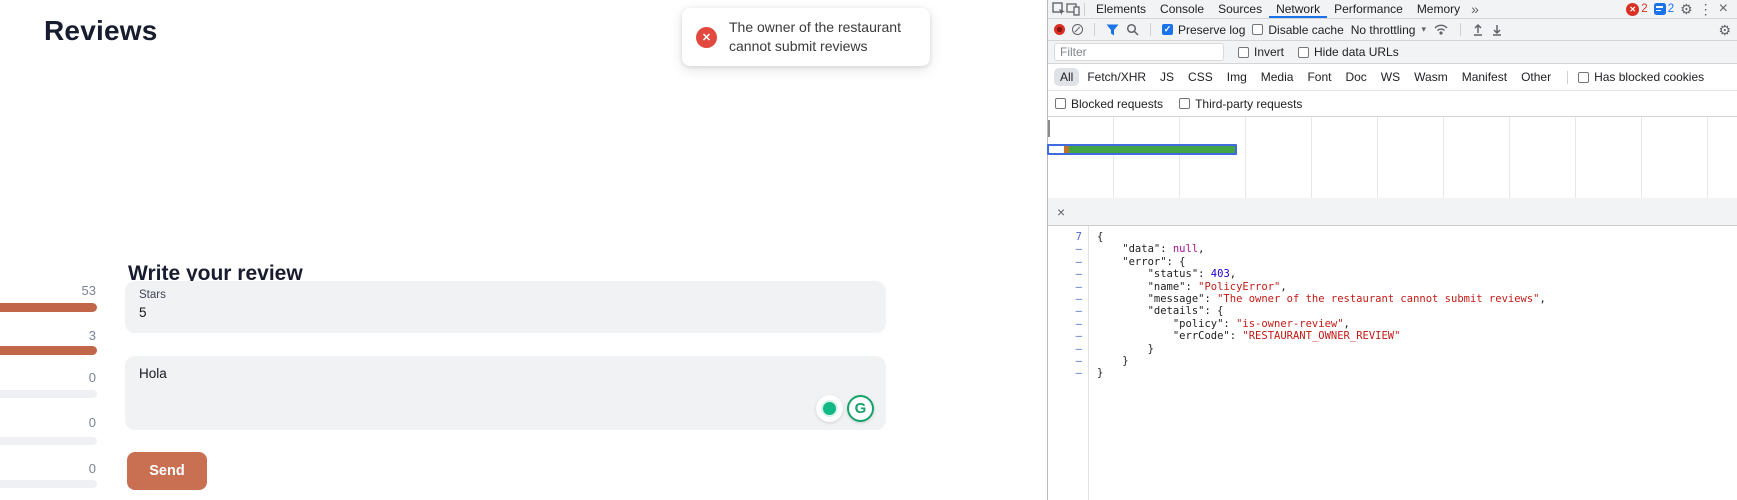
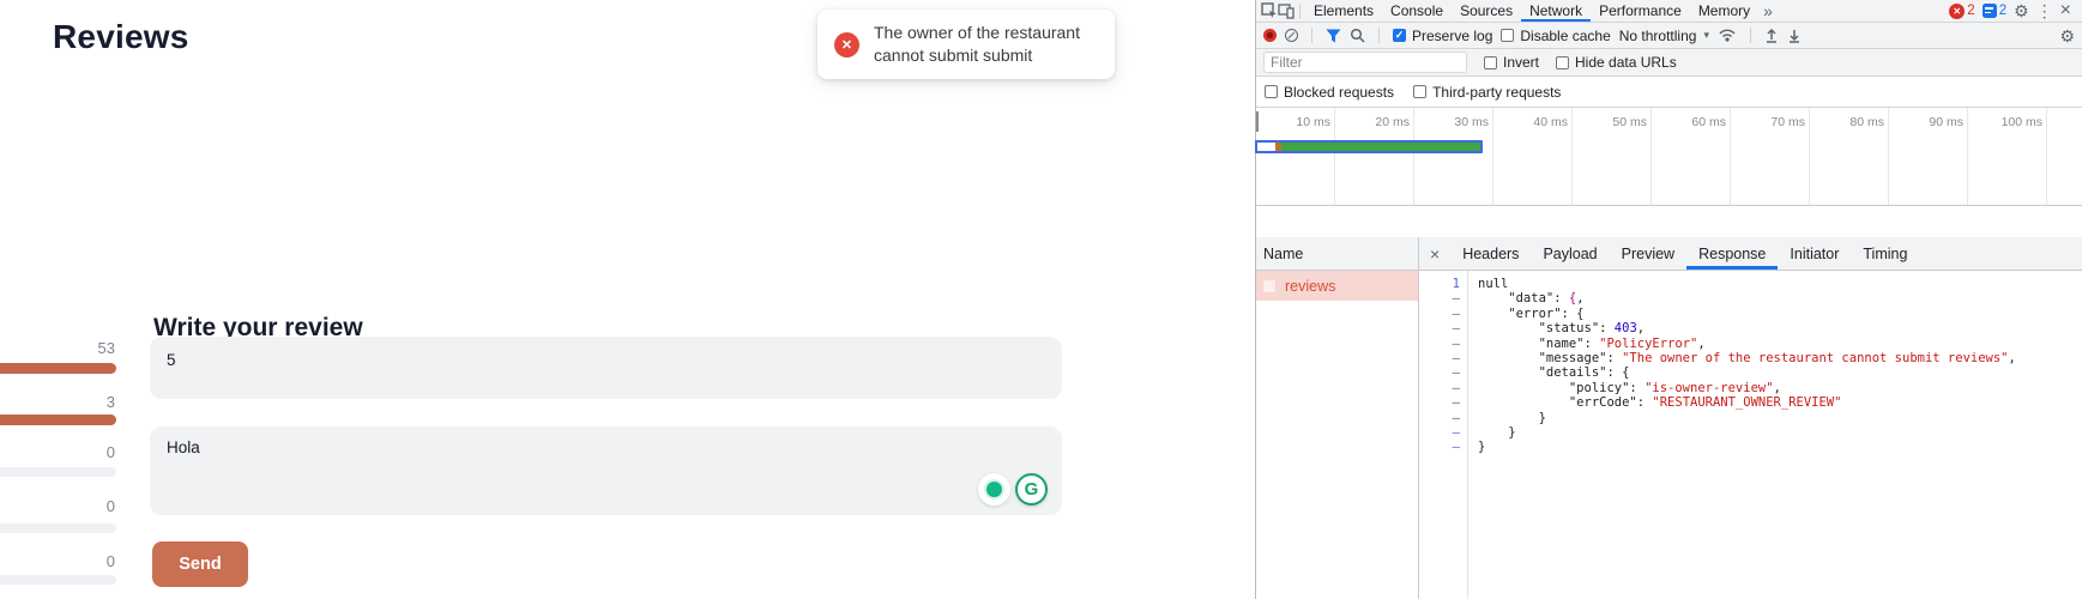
  Reviews
  ✕
- The owner of the restaurant cannot submit reviews
+ The owner of the restaurant cannot submit submit
  53
  3
  0
  0
  0
  Write your review
- Stars
  5
  Hola
  G
  Send
  Elements
  Console
  Sources
  Network
  Performance
  Memory
  »
  ✕
  2
  2
  ⚙
  ⋮
  ×
  ✓
  Preserve log
  Disable cache
  No throttling
  ▾
  ⚙
  Filter
  Invert
  Hide data URLs
- All
- Fetch/XHR
- JS
- CSS
- Img
- Media
- Font
- Doc
- WS
- Wasm
- Manifest
- Other
- Has blocked cookies
  Blocked requests
  Third-party requests
+ 10 ms
+ 20 ms
+ 30 ms
+ 40 ms
+ 50 ms
+ 60 ms
+ 70 ms
+ 80 ms
+ 90 ms
+ 100 ms
+ Name
+ reviews
  ×
+ Headers
+ Payload
+ Preview
+ Response
+ Initiator
+ Timing
- 7
+ 1
- {
+ null
  –
- "data": null,
+ "data": {,
  –
  "error": {
  –
  "status": 403,
  –
  "name": "PolicyError",
  –
  "message": "The owner of the restaurant cannot submit reviews",
  –
  "details": {
  –
  "policy": "is-owner-review",
  –
  "errCode": "RESTAURANT_OWNER_REVIEW"
  –
  }
  –
  }
  –
  }
